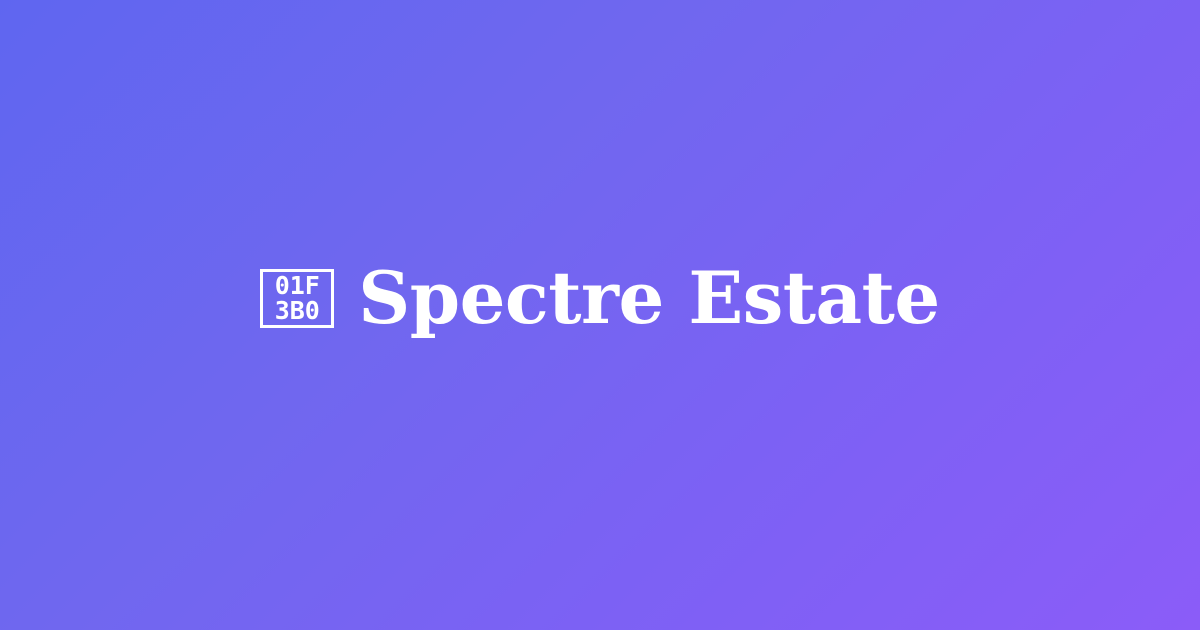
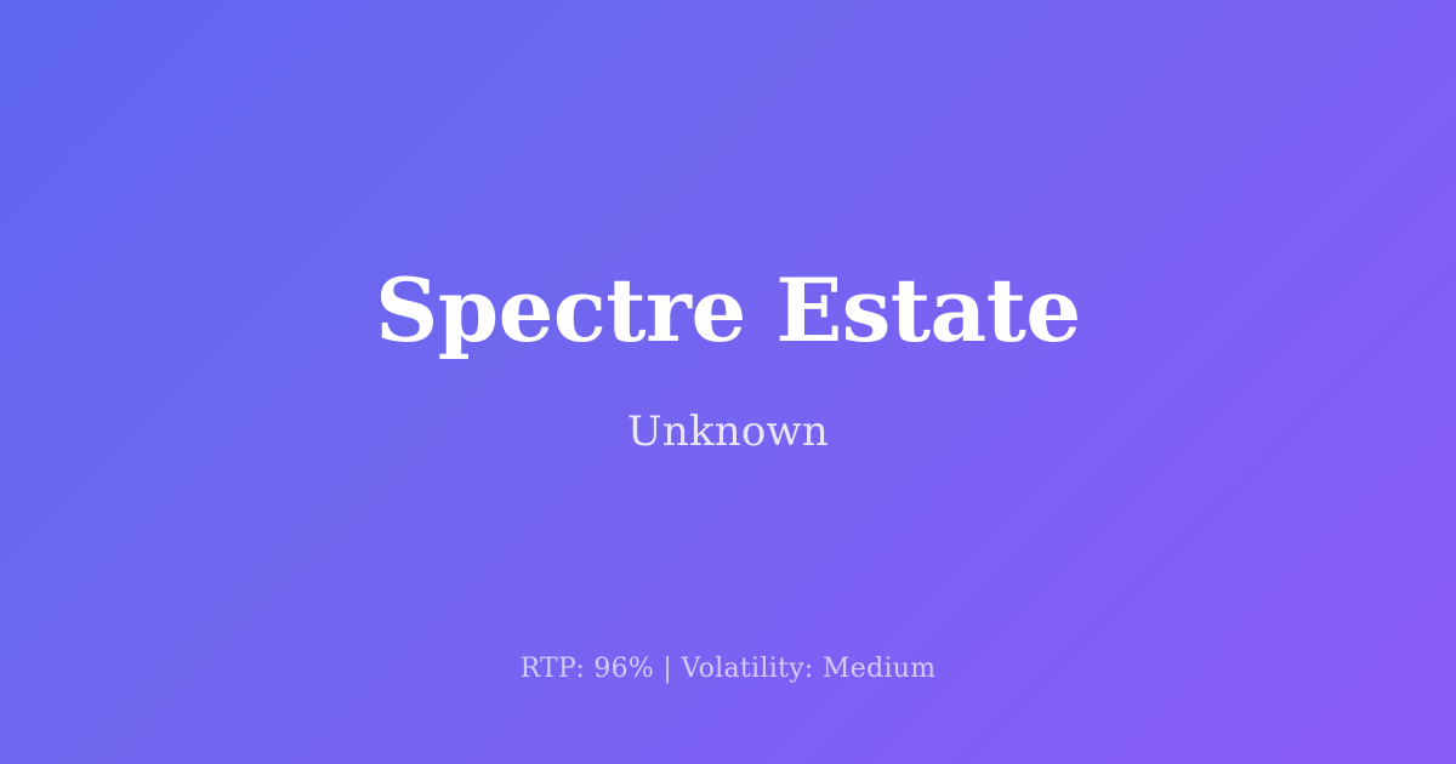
- 01F
- 3B0
  Spectre Estate
+ Unknown
+ RTP: 96% | Volatility: Medium
